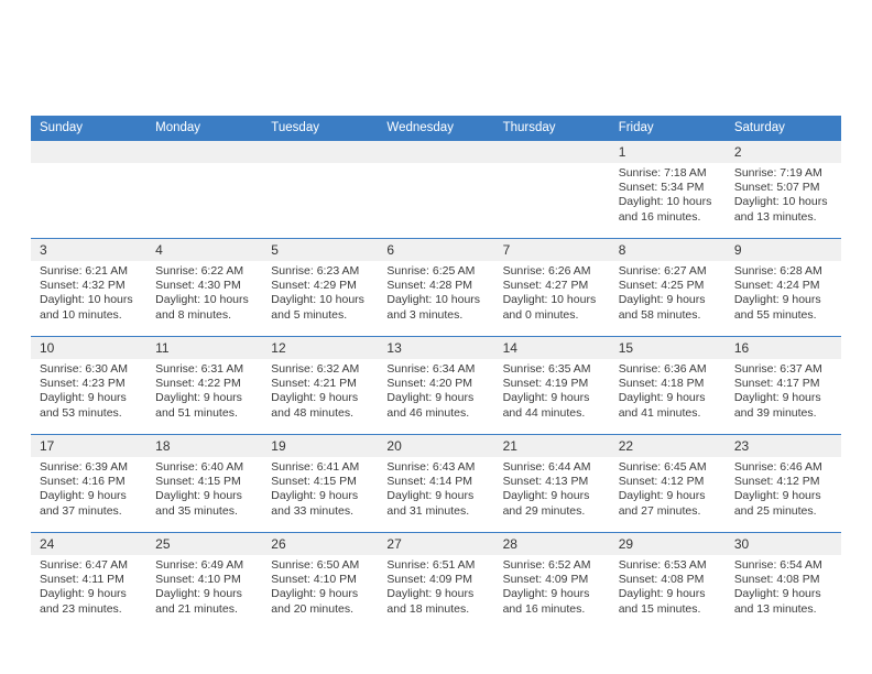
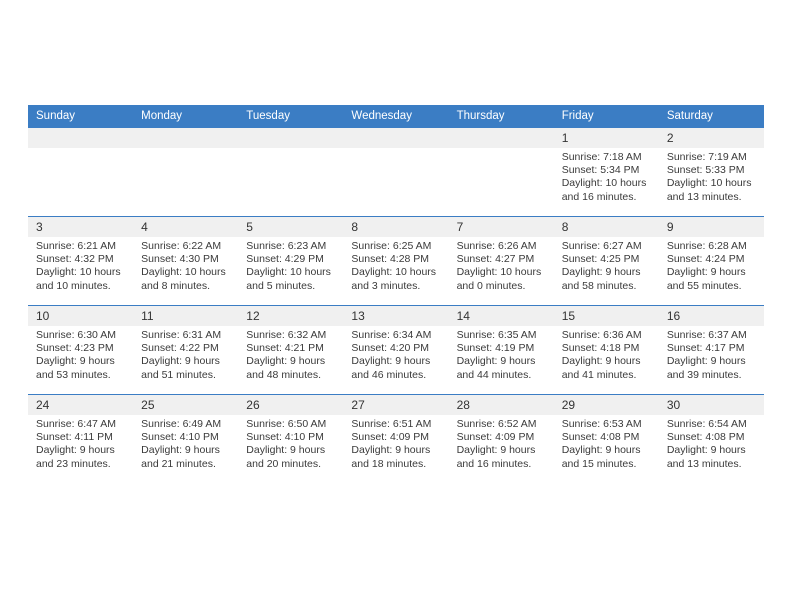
  Sunday	Monday	Tuesday	Wednesday	Thursday	Friday	Saturday
- 					1Sunrise: 7:18 AMSunset: 5:34 PMDaylight: 10 hours and 16 minutes.	2Sunrise: 7:19 AMSunset: 5:07 PMDaylight: 10 hours and 13 minutes.
+ 					1Sunrise: 7:18 AMSunset: 5:34 PMDaylight: 10 hours and 16 minutes.	2Sunrise: 7:19 AMSunset: 5:33 PMDaylight: 10 hours and 13 minutes.
- 3Sunrise: 6:21 AMSunset: 4:32 PMDaylight: 10 hours and 10 minutes.	4Sunrise: 6:22 AMSunset: 4:30 PMDaylight: 10 hours and 8 minutes.	5Sunrise: 6:23 AMSunset: 4:29 PMDaylight: 10 hours and 5 minutes.	6Sunrise: 6:25 AMSunset: 4:28 PMDaylight: 10 hours and 3 minutes.	7Sunrise: 6:26 AMSunset: 4:27 PMDaylight: 10 hours and 0 minutes.	8Sunrise: 6:27 AMSunset: 4:25 PMDaylight: 9 hours and 58 minutes.	9Sunrise: 6:28 AMSunset: 4:24 PMDaylight: 9 hours and 55 minutes.
+ 3Sunrise: 6:21 AMSunset: 4:32 PMDaylight: 10 hours and 10 minutes.	4Sunrise: 6:22 AMSunset: 4:30 PMDaylight: 10 hours and 8 minutes.	5Sunrise: 6:23 AMSunset: 4:29 PMDaylight: 10 hours and 5 minutes.	8Sunrise: 6:25 AMSunset: 4:28 PMDaylight: 10 hours and 3 minutes.	7Sunrise: 6:26 AMSunset: 4:27 PMDaylight: 10 hours and 0 minutes.	8Sunrise: 6:27 AMSunset: 4:25 PMDaylight: 9 hours and 58 minutes.	9Sunrise: 6:28 AMSunset: 4:24 PMDaylight: 9 hours and 55 minutes.
  10Sunrise: 6:30 AMSunset: 4:23 PMDaylight: 9 hours and 53 minutes.	11Sunrise: 6:31 AMSunset: 4:22 PMDaylight: 9 hours and 51 minutes.	12Sunrise: 6:32 AMSunset: 4:21 PMDaylight: 9 hours and 48 minutes.	13Sunrise: 6:34 AMSunset: 4:20 PMDaylight: 9 hours and 46 minutes.	14Sunrise: 6:35 AMSunset: 4:19 PMDaylight: 9 hours and 44 minutes.	15Sunrise: 6:36 AMSunset: 4:18 PMDaylight: 9 hours and 41 minutes.	16Sunrise: 6:37 AMSunset: 4:17 PMDaylight: 9 hours and 39 minutes.
- 17Sunrise: 6:39 AMSunset: 4:16 PMDaylight: 9 hours and 37 minutes.	18Sunrise: 6:40 AMSunset: 4:15 PMDaylight: 9 hours and 35 minutes.	19Sunrise: 6:41 AMSunset: 4:15 PMDaylight: 9 hours and 33 minutes.	20Sunrise: 6:43 AMSunset: 4:14 PMDaylight: 9 hours and 31 minutes.	21Sunrise: 6:44 AMSunset: 4:13 PMDaylight: 9 hours and 29 minutes.	22Sunrise: 6:45 AMSunset: 4:12 PMDaylight: 9 hours and 27 minutes.	23Sunrise: 6:46 AMSunset: 4:12 PMDaylight: 9 hours and 25 minutes.
  24Sunrise: 6:47 AMSunset: 4:11 PMDaylight: 9 hours and 23 minutes.	25Sunrise: 6:49 AMSunset: 4:10 PMDaylight: 9 hours and 21 minutes.	26Sunrise: 6:50 AMSunset: 4:10 PMDaylight: 9 hours and 20 minutes.	27Sunrise: 6:51 AMSunset: 4:09 PMDaylight: 9 hours and 18 minutes.	28Sunrise: 6:52 AMSunset: 4:09 PMDaylight: 9 hours and 16 minutes.	29Sunrise: 6:53 AMSunset: 4:08 PMDaylight: 9 hours and 15 minutes.	30Sunrise: 6:54 AMSunset: 4:08 PMDaylight: 9 hours and 13 minutes.
